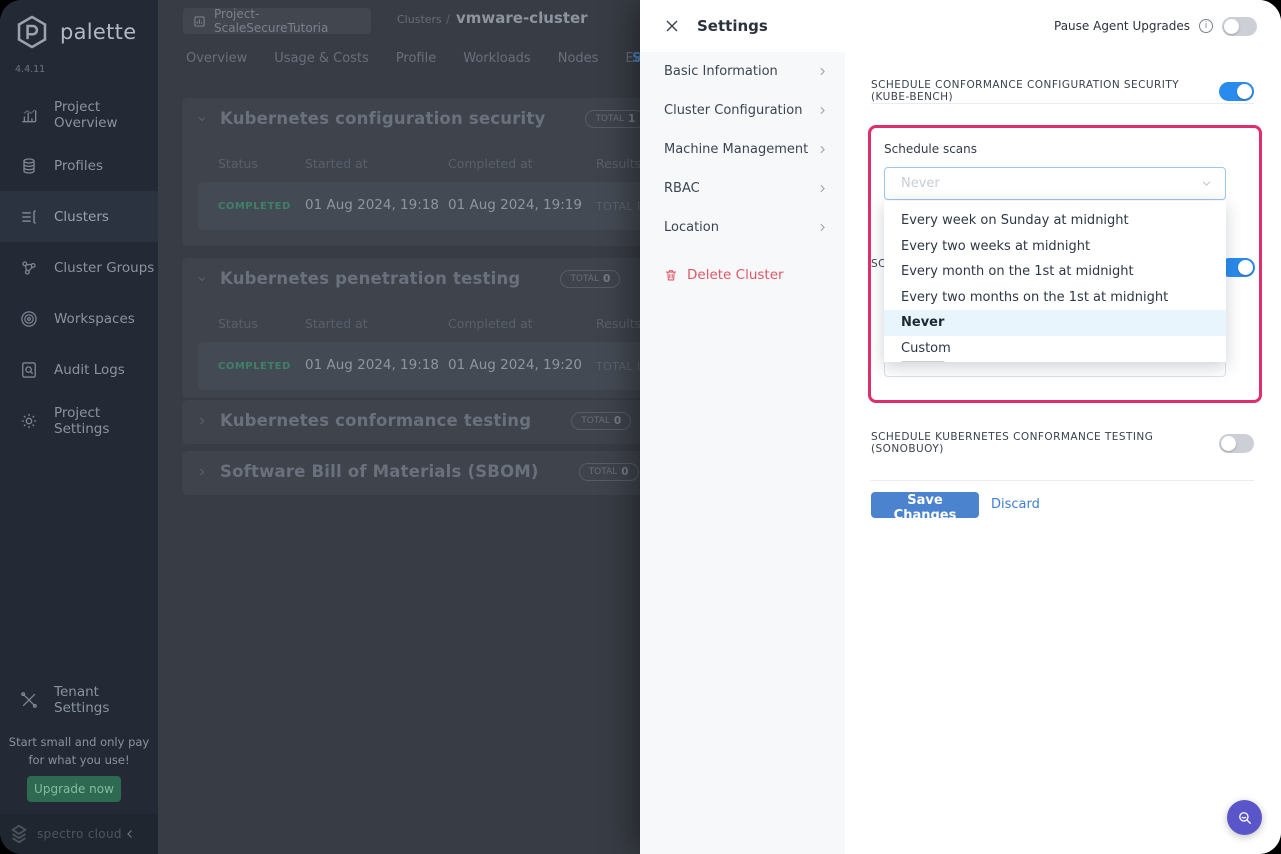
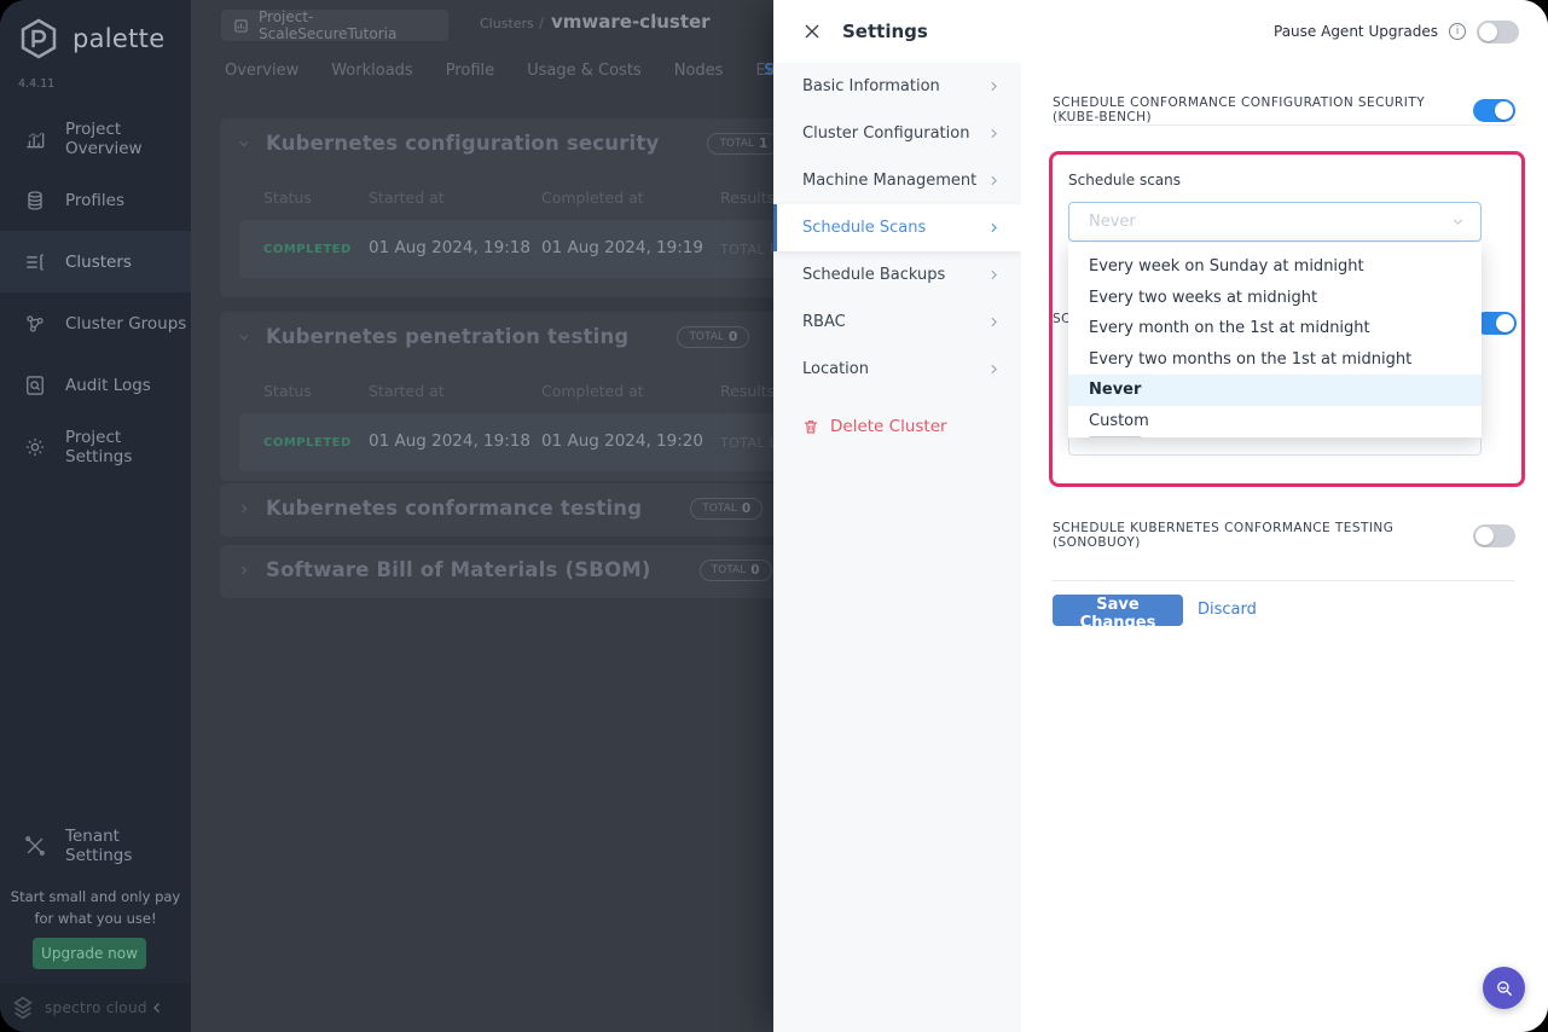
  palette
  4.4.11
  Project Overview
  Profiles
  Clusters
  Cluster Groups
- Workspaces
  Audit Logs
  Project Settings
  Tenant Settings
  Start small and only pay
  for what you use!
  Upgrade now
  spectro cloud
  Project-ScaleSecureTutoria
  /
  Clusters
  /
  vmware-cluster
  Overview
- Usage & Costs
+ Workloads
  Profile
- Workloads
+ Usage & Costs
  Nodes
  S
  Kubernetes configuration security
  TOTAL
  1
  Status
  Started at
  Completed at
  Results
  COMPLETED
  01 Aug 2024, 19:18
  01 Aug 2024, 19:19
  Kubernetes penetration testing
  TOTAL
  0
  Status
  Started at
  Completed at
  Results
  COMPLETED
  01 Aug 2024, 19:18
  01 Aug 2024, 19:20
  Kubernetes conformance testing
  TOTAL
  0
  Software Bill of Materials (SBOM)
  TOTAL
  0
  Settings
  Pause Agent Upgrades
  Basic Information
  Cluster Configuration
  Machine Management
+ Schedule Scans
+ Schedule Backups
  RBAC
  Location
  Delete Cluster
  SCHEDULE CONFORMANCE CONFIGURATION SECURITY (KUBE-BENCH)
  Schedule scans
  SC
  Never
  Every week on Sunday at midnight
  Every two weeks at midnight
  Every month on the 1st at midnight
  Every two months on the 1st at midnight
  Never
  Custom
  SCHEDULE KUBERNETES CONFORMANCE TESTING (SONOBUOY)
  Save Changes
  Discard
